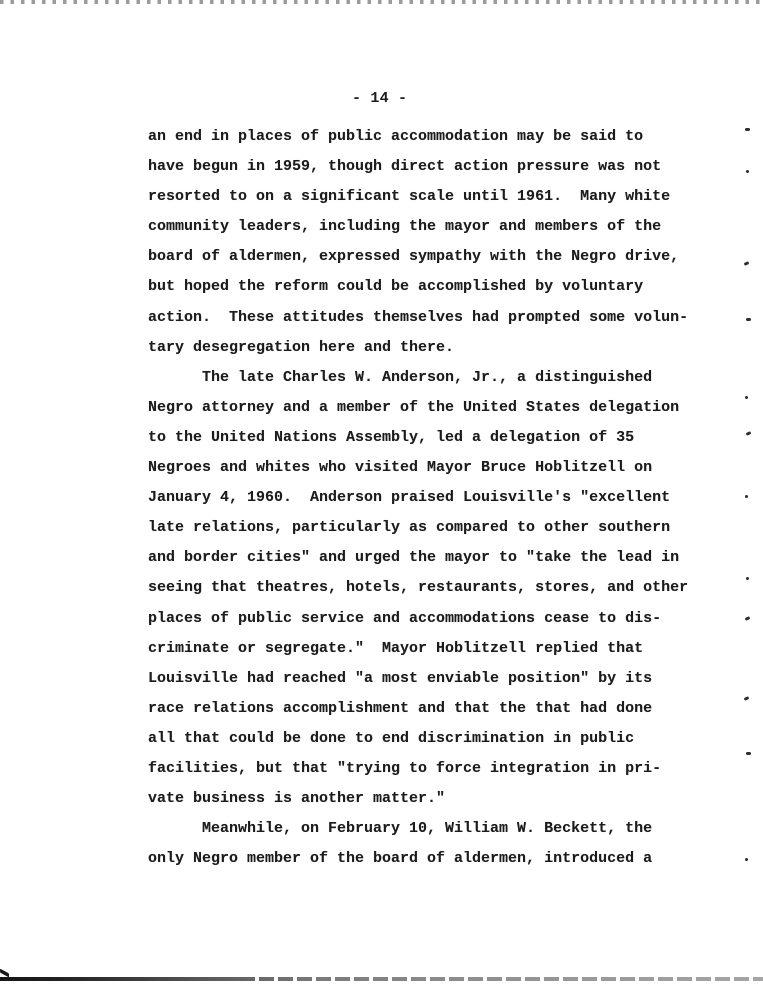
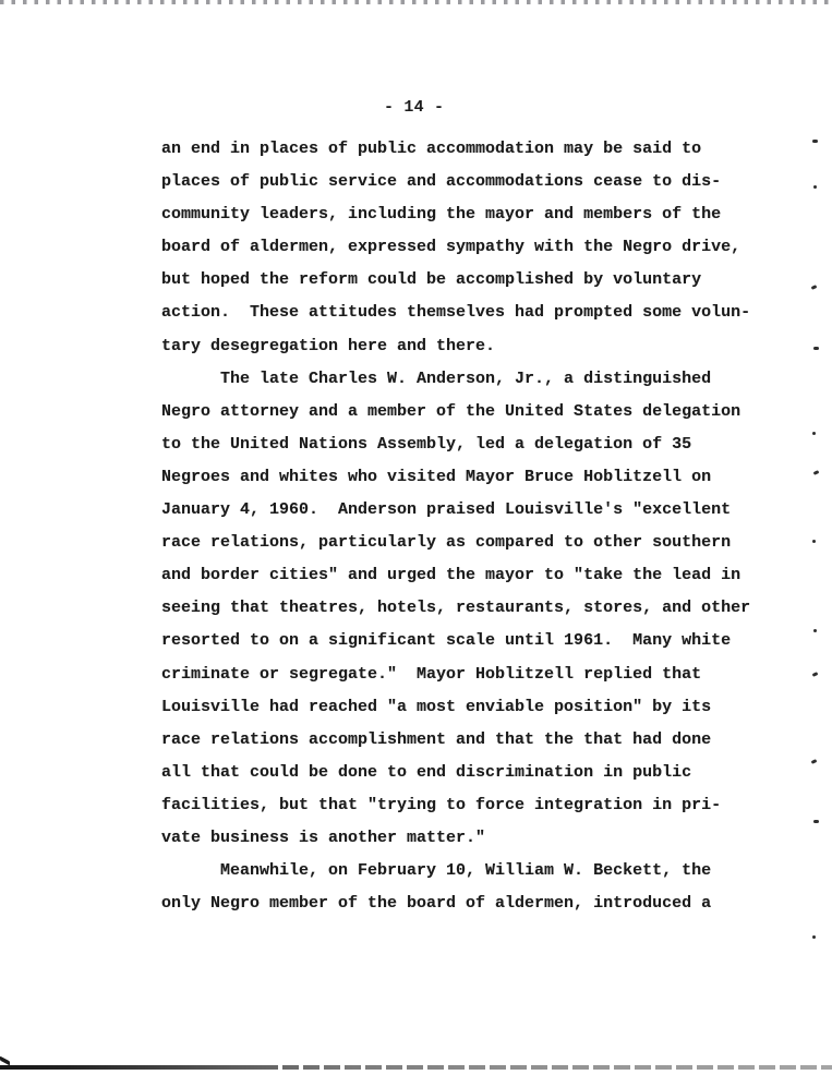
  - 14 -
  an end in places of public accommodation may be said to
- have begun in 1959, though direct action pressure was not
- resorted to on a significant scale until 1961. Many white
+ places of public service and accommodations cease to dis-
  community leaders, including the mayor and members of the
  board of aldermen, expressed sympathy with the Negro drive,
  but hoped the reform could be accomplished by voluntary
  action. These attitudes themselves had prompted some volun-
  tary desegregation here and there.
  The late Charles W. Anderson, Jr., a distinguished
  Negro attorney and a member of the United States delegation
  to the United Nations Assembly, led a delegation of 35
  Negroes and whites who visited Mayor Bruce Hoblitzell on
  January 4, 1960. Anderson praised Louisville's "excellent
- late relations, particularly as compared to other southern
+ race relations, particularly as compared to other southern
  and border cities" and urged the mayor to "take the lead in
  seeing that theatres, hotels, restaurants, stores, and other
- places of public service and accommodations cease to dis-
+ resorted to on a significant scale until 1961. Many white
  criminate or segregate." Mayor Hoblitzell replied that
  Louisville had reached "a most enviable position" by its
  race relations accomplishment and that the that had done
  all that could be done to end discrimination in public
  facilities, but that "trying to force integration in pri-
  vate business is another matter."
  Meanwhile, on February 10, William W. Beckett, the
  only Negro member of the board of aldermen, introduced a
